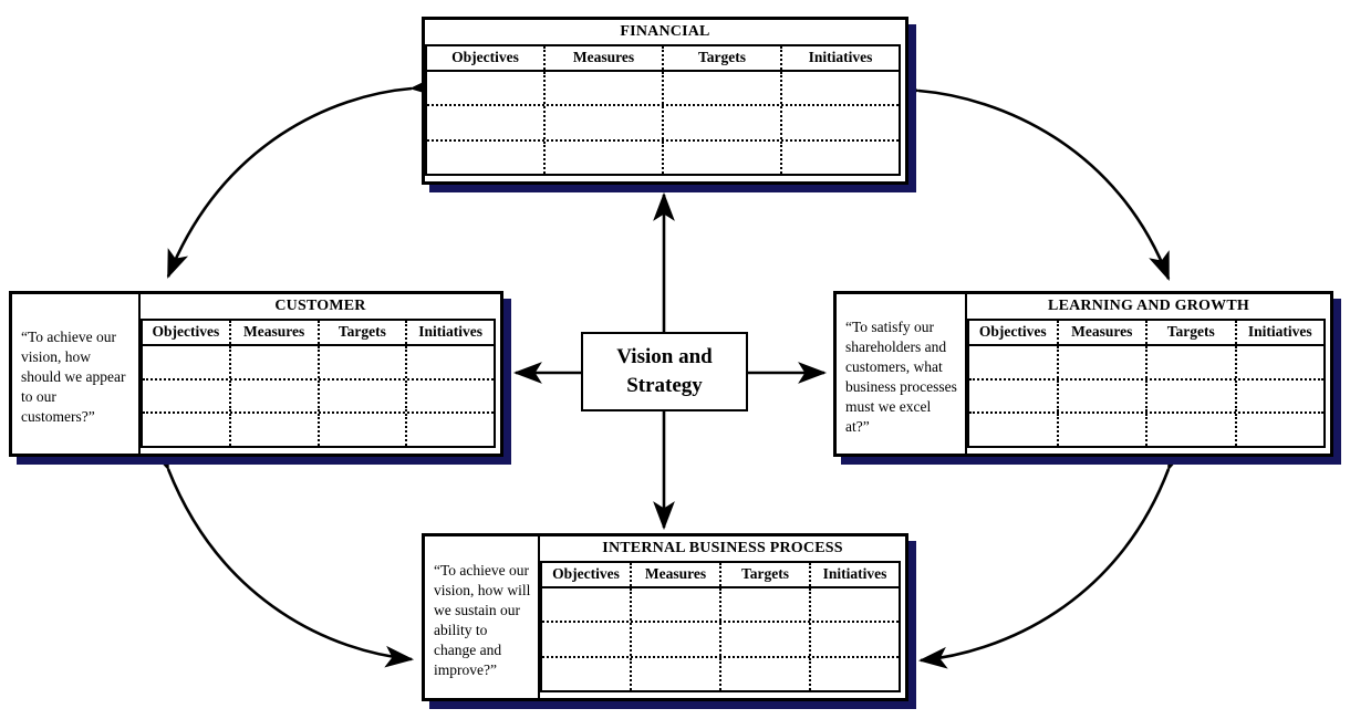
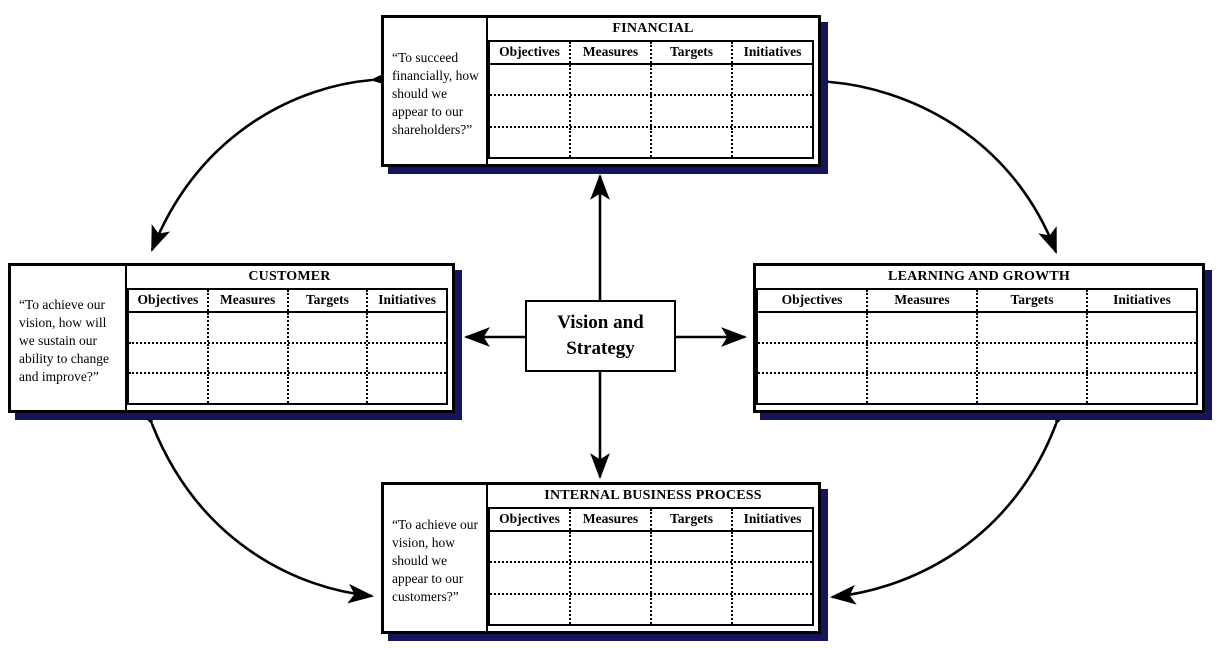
+ “To succeed financially, how should we appear to our shareholders?”
  FINANCIAL
  Objectives
  Measures
  Targets
  Initiatives
- “To achieve our vision, how should we appear to our customers?”
+ “To achieve our vision, how will we sustain our ability to change and improve?”
  CUSTOMER
  Objectives
  Measures
  Targets
  Initiatives
- “To satisfy our shareholders and customers, what business processes must we excel at?”
  LEARNING AND GROWTH
  Objectives
  Measures
  Targets
  Initiatives
- “To achieve our vision, how will we sustain our ability to change and improve?”
+ “To achieve our vision, how should we appear to our customers?”
  INTERNAL BUSINESS PROCESS
  Objectives
  Measures
  Targets
  Initiatives
  Vision and
  Strategy
